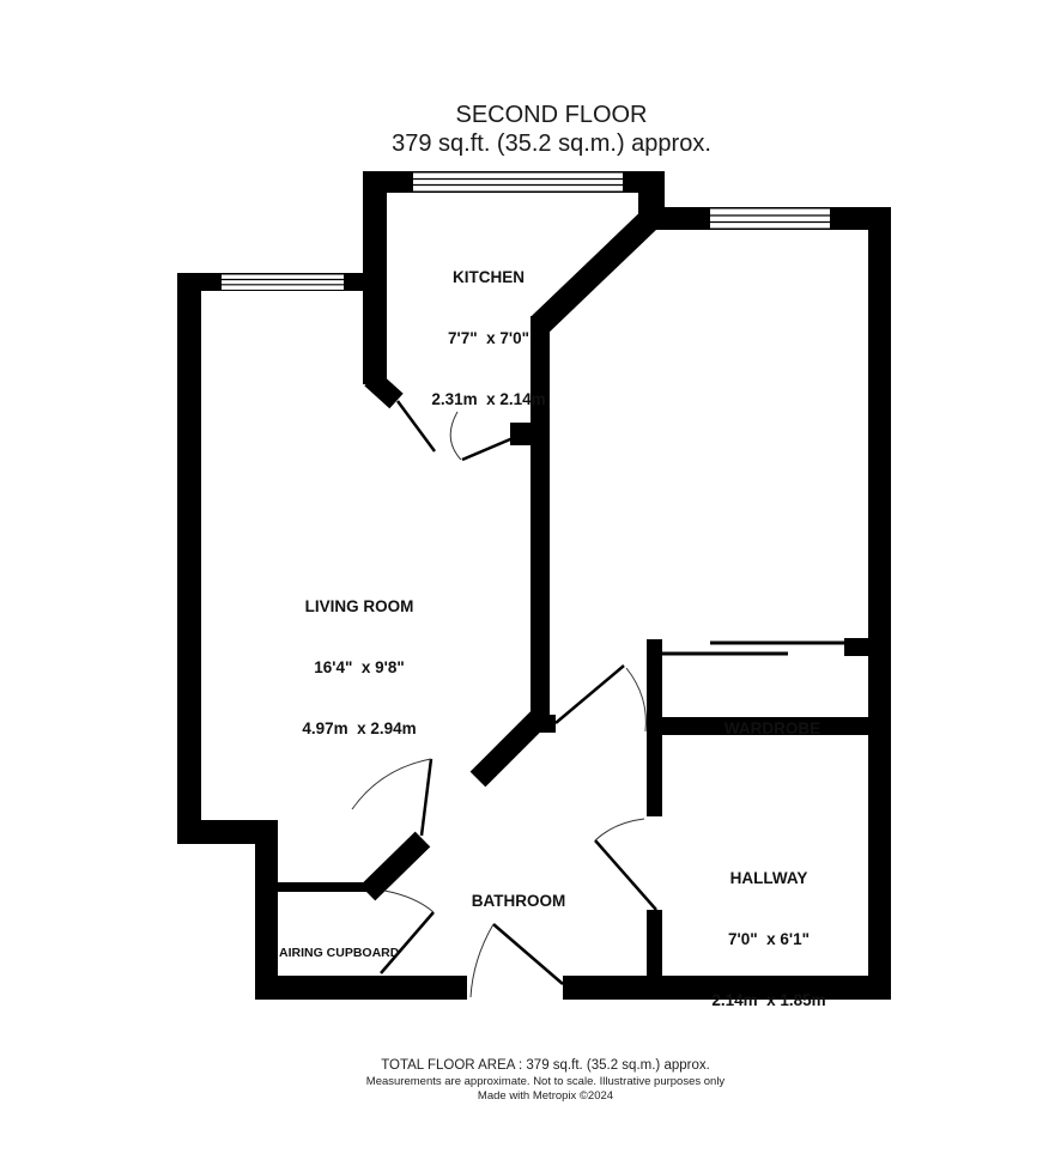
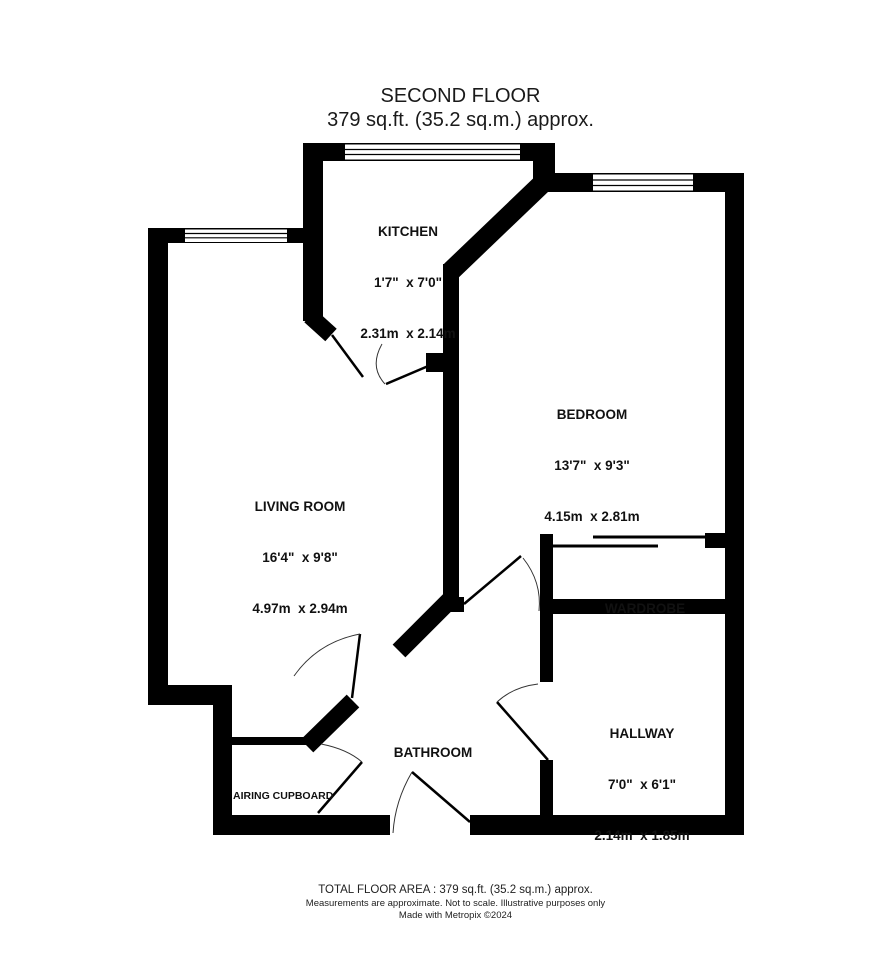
  SECOND FLOOR
  379 sq.ft. (35.2 sq.m.) approx.
  KITCHEN
- 7'7" x 7'0"
+ 1'7" x 7'0"
  2.31m x 2.14m
+ BEDROOM
+ 13'7" x 9'3"
+ 4.15m x 2.81m
  LIVING ROOM
  16'4" x 9'8"
  4.97m x 2.94m
  WARDROBE
  HALLWAY
  7'0" x 6'1"
  2.14m x 1.85m
  BATHROOM
  AIRING CUPBOARD
  TOTAL FLOOR AREA : 379 sq.ft. (35.2 sq.m.) approx.
  Measurements are approximate. Not to scale. Illustrative purposes only
  Made with Metropix ©2024
